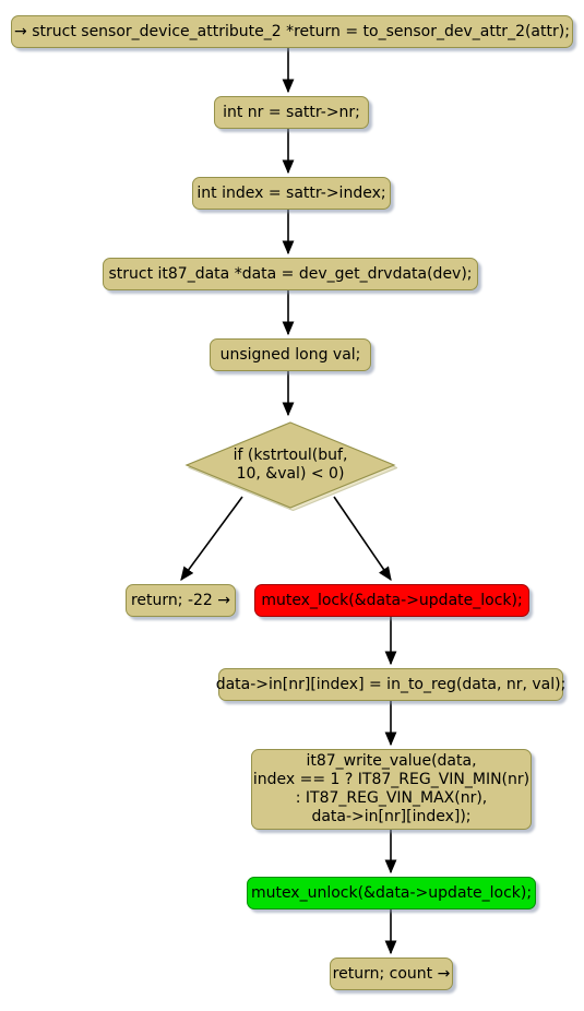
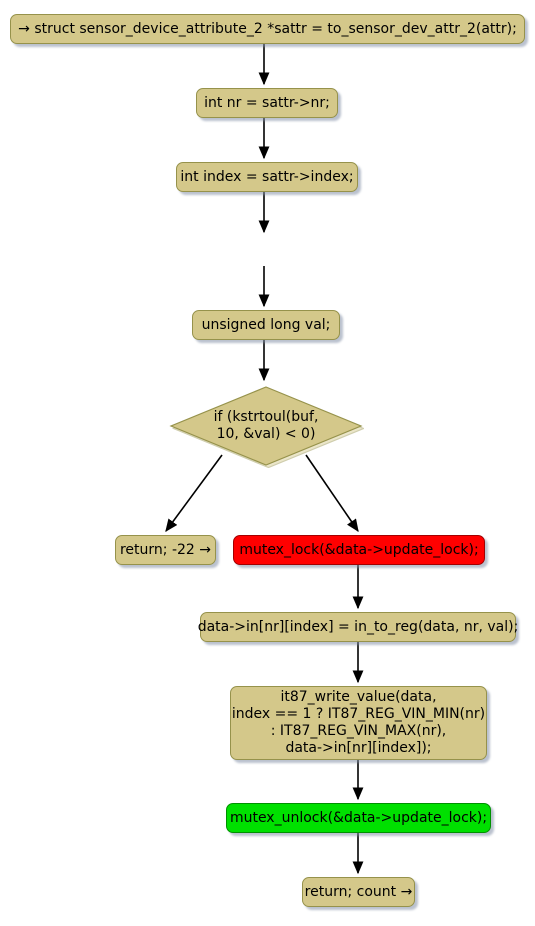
- → struct sensor_device_attribute_2 *return = to_sensor_dev_attr_2(attr);
+ → struct sensor_device_attribute_2 *sattr = to_sensor_dev_attr_2(attr);
  int nr = sattr->nr;
  int index = sattr->index;
- struct it87_data *data = dev_get_drvdata(dev);
  unsigned long val;
  if (kstrtoul(buf,
  10, &val) < 0)
  return; -22 →
  mutex_lock(&data->update_lock);
  data->in[nr][index] = in_to_reg(data, nr, val);
  it87_write_value(data,
  index == 1 ? IT87_REG_VIN_MIN(nr)
  : IT87_REG_VIN_MAX(nr),
  data->in[nr][index]);
  mutex_unlock(&data->update_lock);
  return; count →
